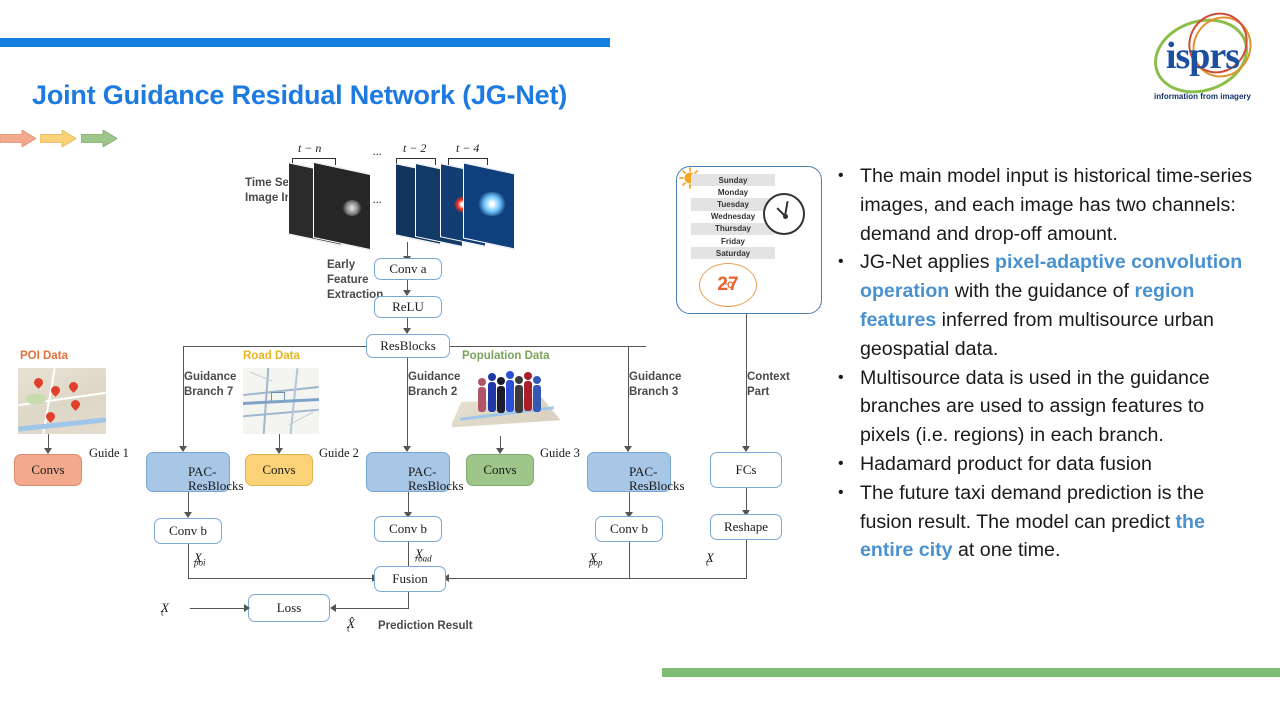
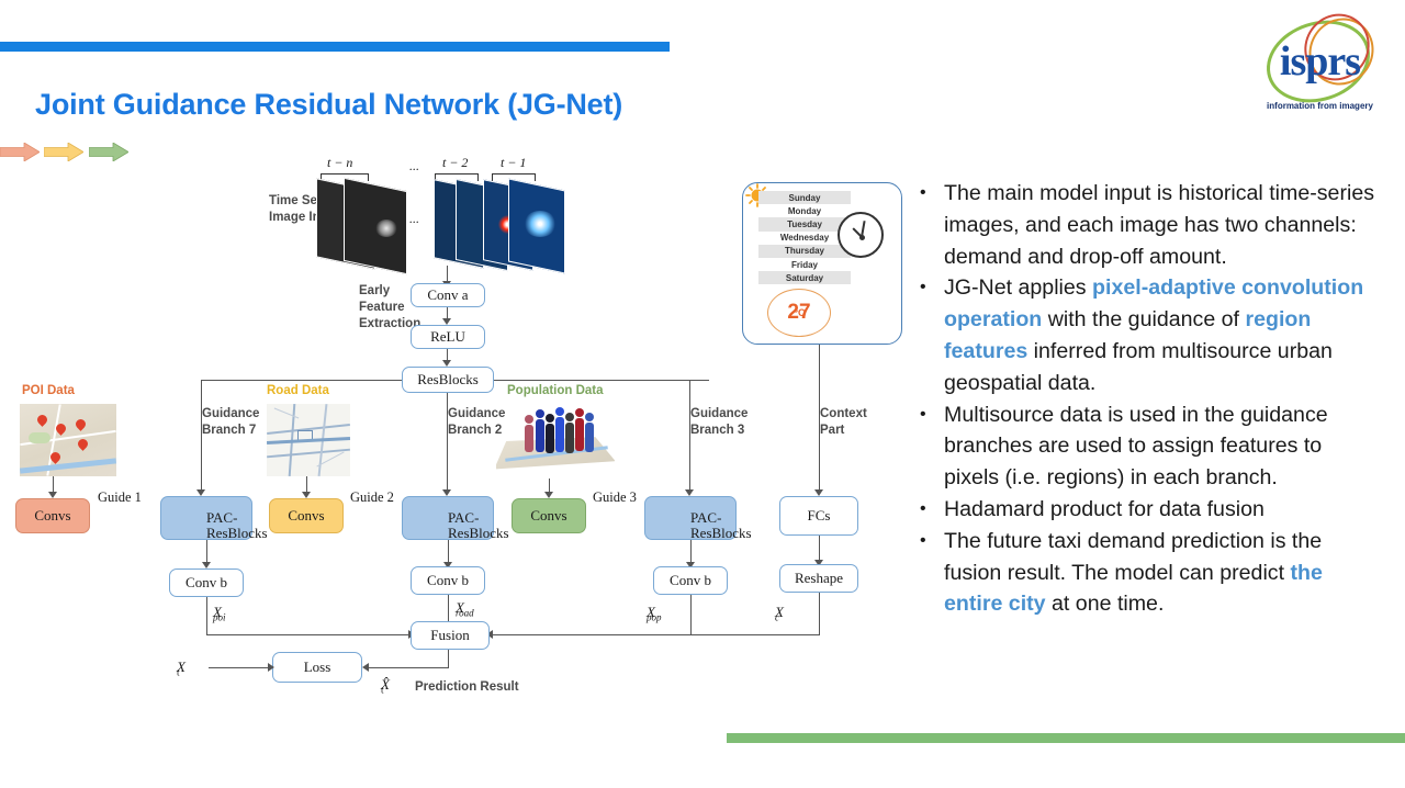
  Joint Guidance Residual Network (JG-Net)
  isprs
  information from imagery
  •
  The main model input is historical time-series images, and each image has two channels: demand and drop-off amount.
  •
  JG-Net applies pixel-adaptive convolution operation with the guidance of region features inferred from multisource urban geospatial data.
  •
  Multisource data is used in the guidance branches are used to assign features to pixels (i.e. regions) in each branch.
  •
  Hadamard product for data fusion
  •
  The future taxi demand prediction is the fusion result. The model can predict the entire city at one time.
  t − n
  ...
  t − 2
- t − 4
+ t − 1
  ...
  Early
  Feature
  Extraction
  Conv a
  ReLU
  ResBlocks
  Guidance
  Branch 7
  Guidance
  Branch 2
  Guidance
  Branch 3
  Context
  Part
  POI Data
  Convs
  Guide 1
  Road Data
  Convs
  Guide 2
  Population Data
  Convs
  Guide 3
  PAC-
  ResBlocks
  PAC-
  ResBlocks
  PAC-
  ResBlocks
  FCs
  Conv b
  Conv b
  Conv b
  Reshape
  X
  poi
  X
  road
  X
  pop
  X
  c
  Fusion
  Loss
  X
  t
  X̂
  t
  Prediction Result
  Sunday
  Monday
  Tuesday
  Wednesday
  Thursday
  Friday
  Saturday
  27
  °C
